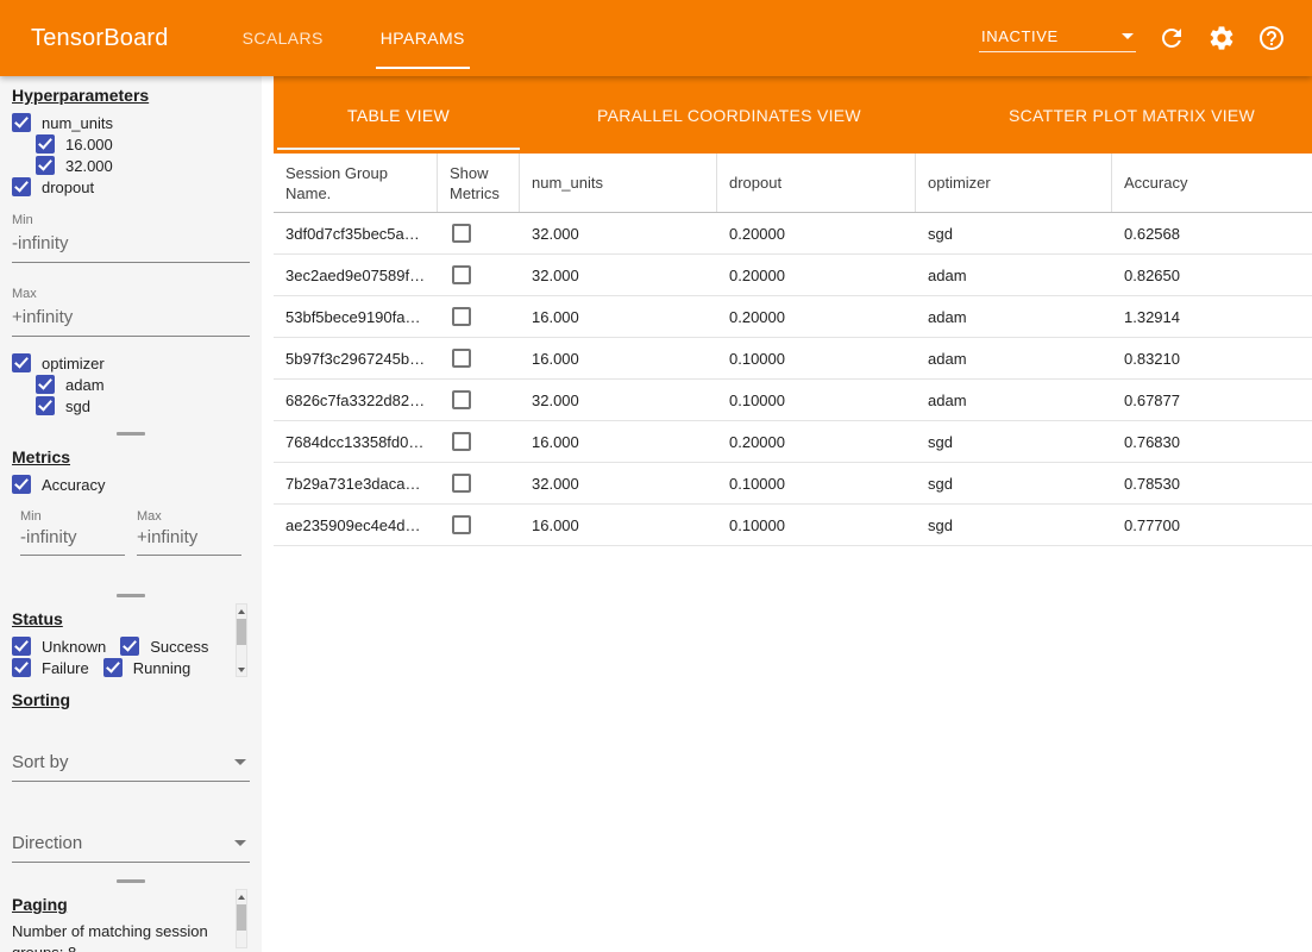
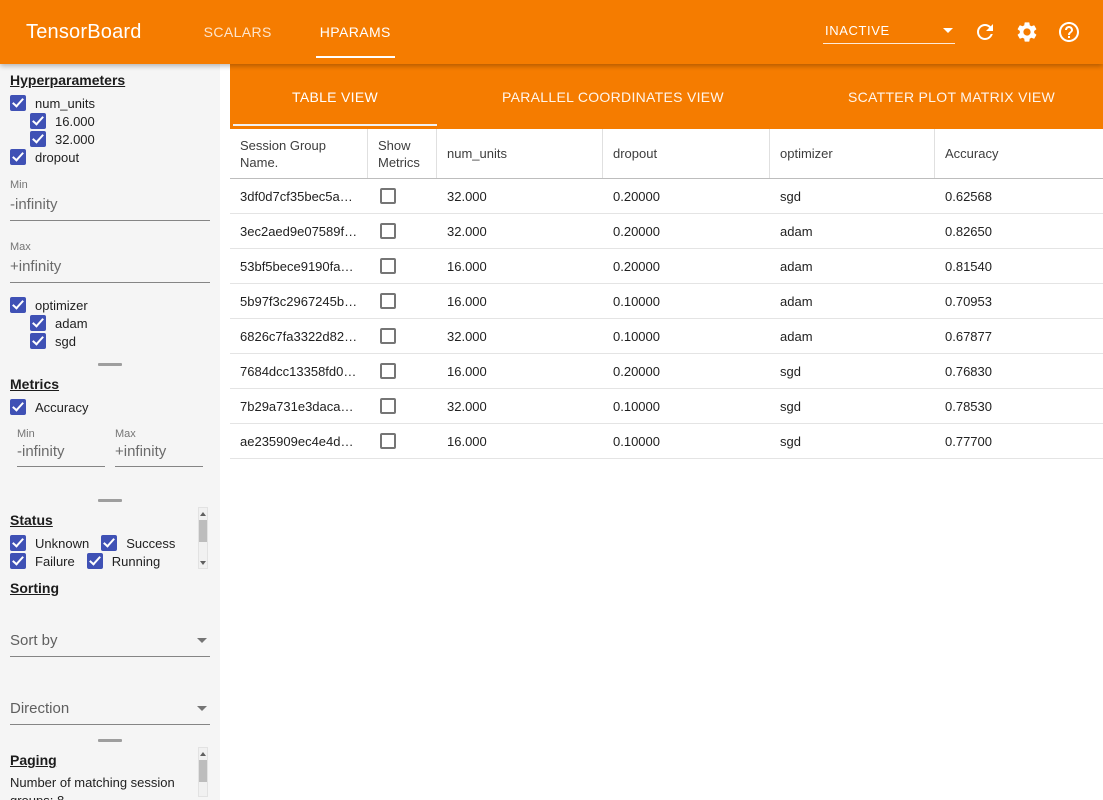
  TensorBoard
  SCALARS
  HPARAMS
  INACTIVE
  Hyperparameters
  num_units
  16.000
  32.000
  dropout
  Min
  -infinity
  Max
  +infinity
  optimizer
  adam
  sgd
  Metrics
  Accuracy
  Min
  -infinity
  Max
  +infinity
  Status
  Unknown
  Success
  Failure
  Running
  Sorting
  Sort by
  Direction
  Paging
  Number of matching session
  TABLE VIEW
  PARALLEL COORDINATES VIEW
  SCATTER PLOT MATRIX VIEW
  Session Group Name.
  Show Metrics
  num_units
  dropout
  optimizer
  Accuracy
  3df0d7cf35bec5a…
  32.000
  0.20000
  sgd
  0.62568
  3ec2aed9e07589f…
  32.000
  0.20000
  adam
  0.82650
  53bf5bece9190fa…
  16.000
  0.20000
  adam
- 1.32914
+ 0.81540
  5b97f3c2967245b…
  16.000
  0.10000
  adam
- 0.83210
+ 0.70953
  6826c7fa3322d82…
  32.000
  0.10000
  adam
  0.67877
  7684dcc13358fd0…
  16.000
  0.20000
  sgd
  0.76830
  7b29a731e3daca…
  32.000
  0.10000
  sgd
  0.78530
  ae235909ec4e4d…
  16.000
  0.10000
  sgd
  0.77700
